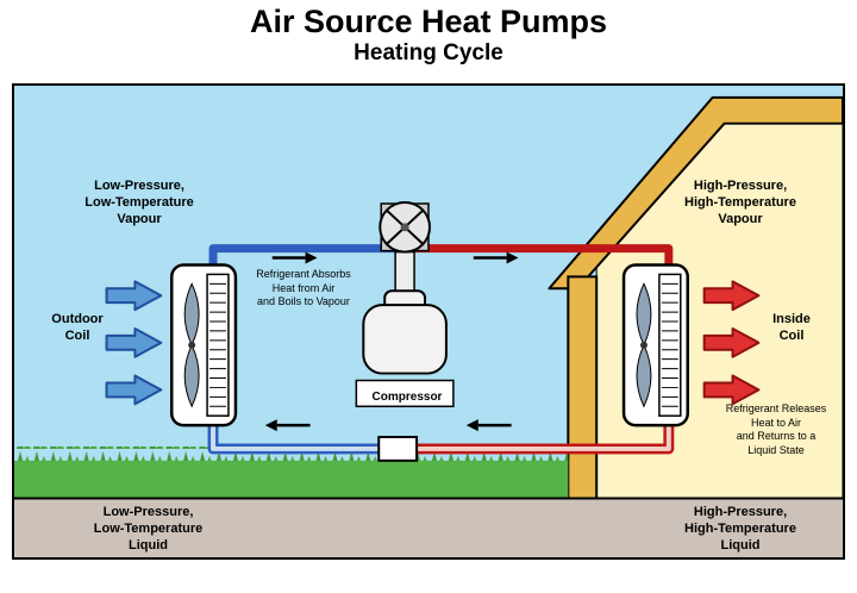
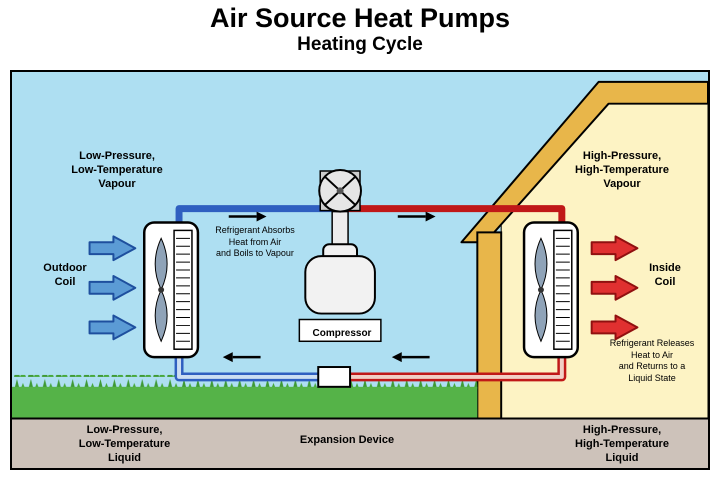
  Air Source Heat Pumps
  Heating Cycle
  Low-Pressure,
  Low-Temperature
  Vapour
  High-Pressure,
  High-Temperature
  Vapour
  Outdoor
  Coil
  Inside
  Coil
  Refrigerant Absorbs
  Heat from Air
  and Boils to Vapour
  Compressor
  Refrigerant Releases
  Heat to Air
  and Returns to a
  Liquid State
  Low-Pressure,
  Low-Temperature
  Liquid
+ Expansion Device
  High-Pressure,
  High-Temperature
  Liquid
